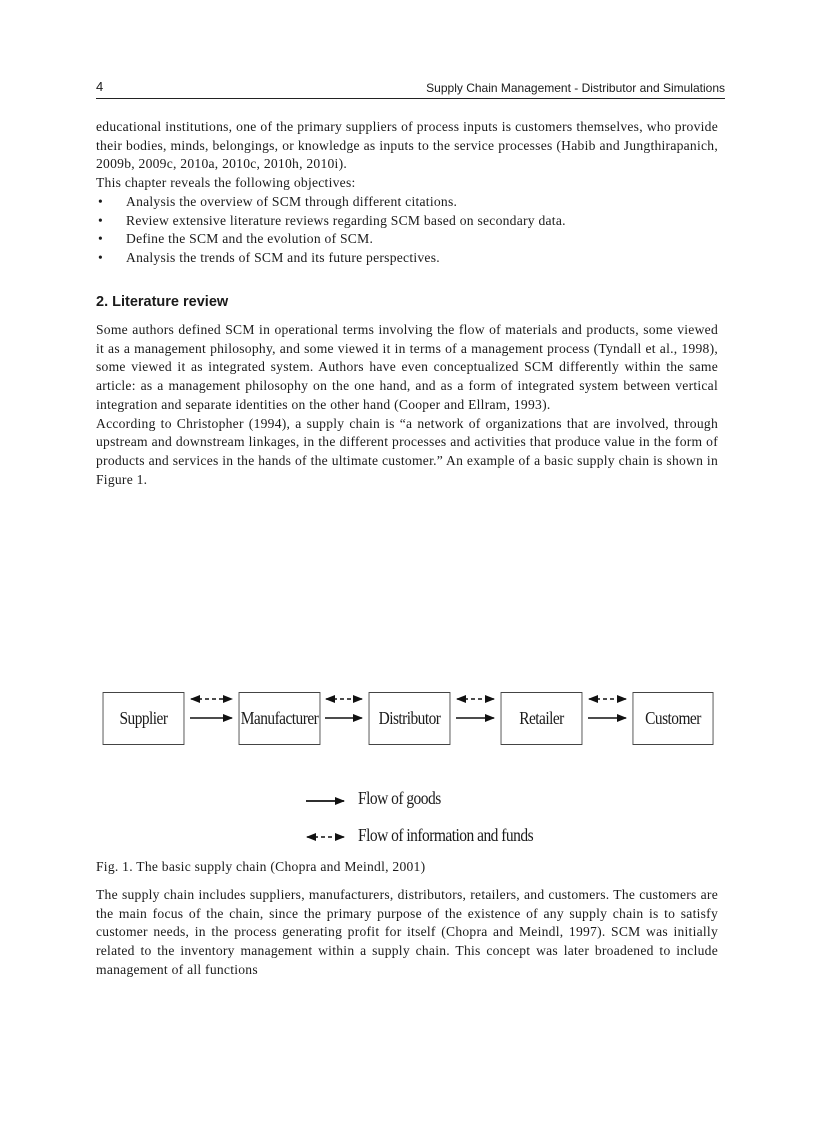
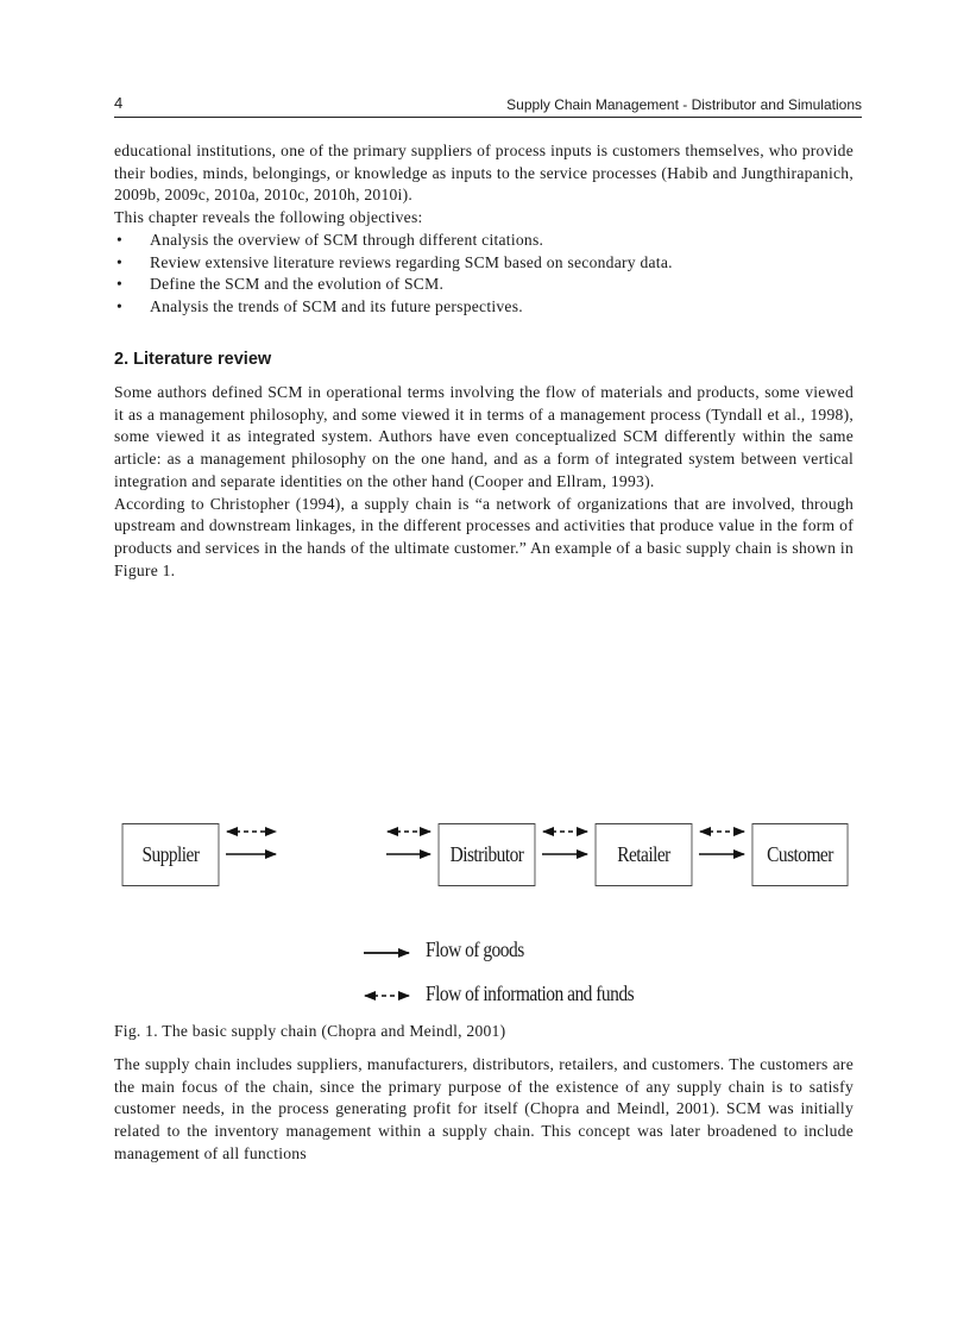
  4
  Supply Chain Management - Distributor and Simulations
  educational institutions, one of the primary suppliers of process inputs is customers themselves, who provide their bodies, minds, belongings, or knowledge as inputs to the service processes (Habib and Jungthirapanich, 2009b, 2009c, 2010a, 2010c, 2010h, 2010i).
  This chapter reveals the following objectives:
  Analysis the overview of SCM through different citations.
  Review extensive literature reviews regarding SCM based on secondary data.
  Define the SCM and the evolution of SCM.
  Analysis the trends of SCM and its future perspectives.
  2. Literature review
  Some authors defined SCM in operational terms involving the flow of materials and products, some viewed it as a management philosophy, and some viewed it in terms of a management process (Tyndall et al., 1998), some viewed it as integrated system. Authors have even conceptualized SCM differently within the same article: as a management philosophy on the one hand, and as a form of integrated system between vertical integration and separate identities on the other hand (Cooper and Ellram, 1993).
  According to Christopher (1994), a supply chain is “a network of organizations that are involved, through upstream and downstream linkages, in the different processes and activities that produce value in the form of products and services in the hands of the ultimate customer.” An example of a basic supply chain is shown in Figure 1.
  Supplier
- Manufacturer
  Distributor
  Retailer
  Customer
  Flow of goods
  Flow of information and funds
  Fig. 1. The basic supply chain (Chopra and Meindl, 2001)
- The supply chain includes suppliers, manufacturers, distributors, retailers, and customers. The customers are the main focus of the chain, since the primary purpose of the existence of any supply chain is to satisfy customer needs, in the process generating profit for itself (Chopra and Meindl, 1997). SCM was initially related to the inventory management within a supply chain. This concept was later broadened to include management of all functions
+ The supply chain includes suppliers, manufacturers, distributors, retailers, and customers. The customers are the main focus of the chain, since the primary purpose of the existence of any supply chain is to satisfy customer needs, in the process generating profit for itself (Chopra and Meindl, 2001). SCM was initially related to the inventory management within a supply chain. This concept was later broadened to include management of all functions
